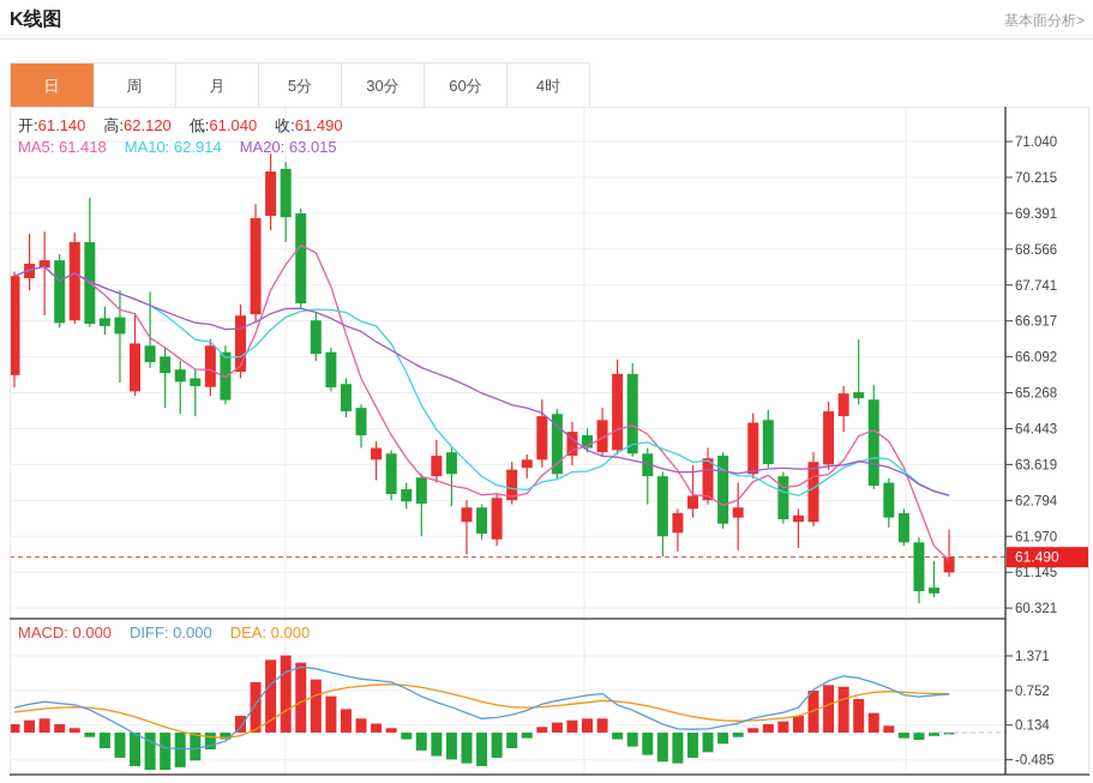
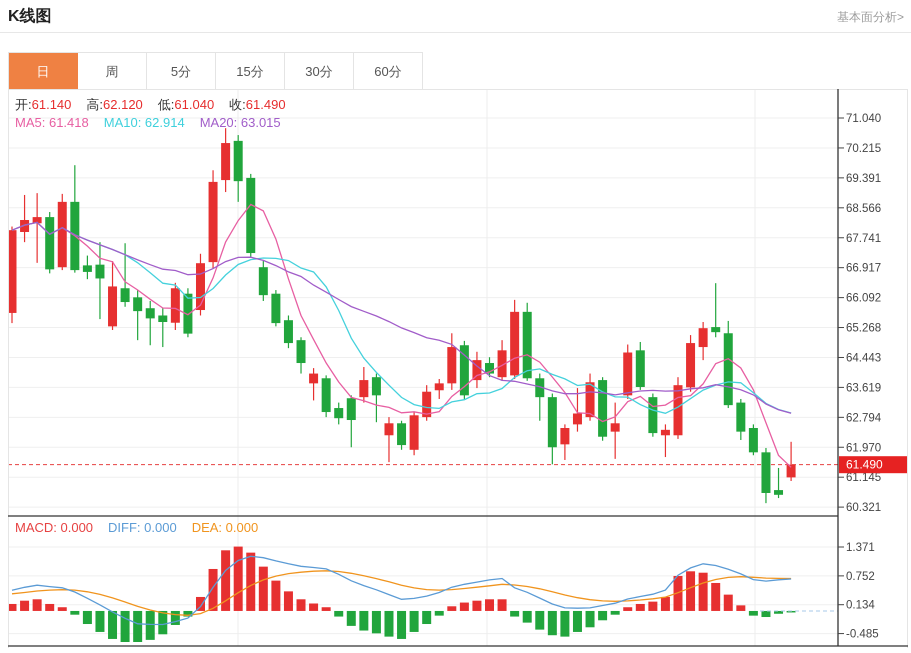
  K线图
  基本面分析>
  日
  周
- 月
  5分
+ 15分
  30分
  60分
- 4时
  71.040
  70.215
  69.391
  68.566
  67.741
  66.917
  66.092
  65.268
  64.443
  63.619
  62.794
  61.970
  61.145
  60.321
  1.371
  0.752
  0.134
  -0.485
  61.490
  开:61.140 高:62.120 低:61.040 收:61.490
  MA5: 61.418 MA10: 62.914 MA20: 63.015
  MACD: 0.000 DIFF: 0.000 DEA: 0.000
